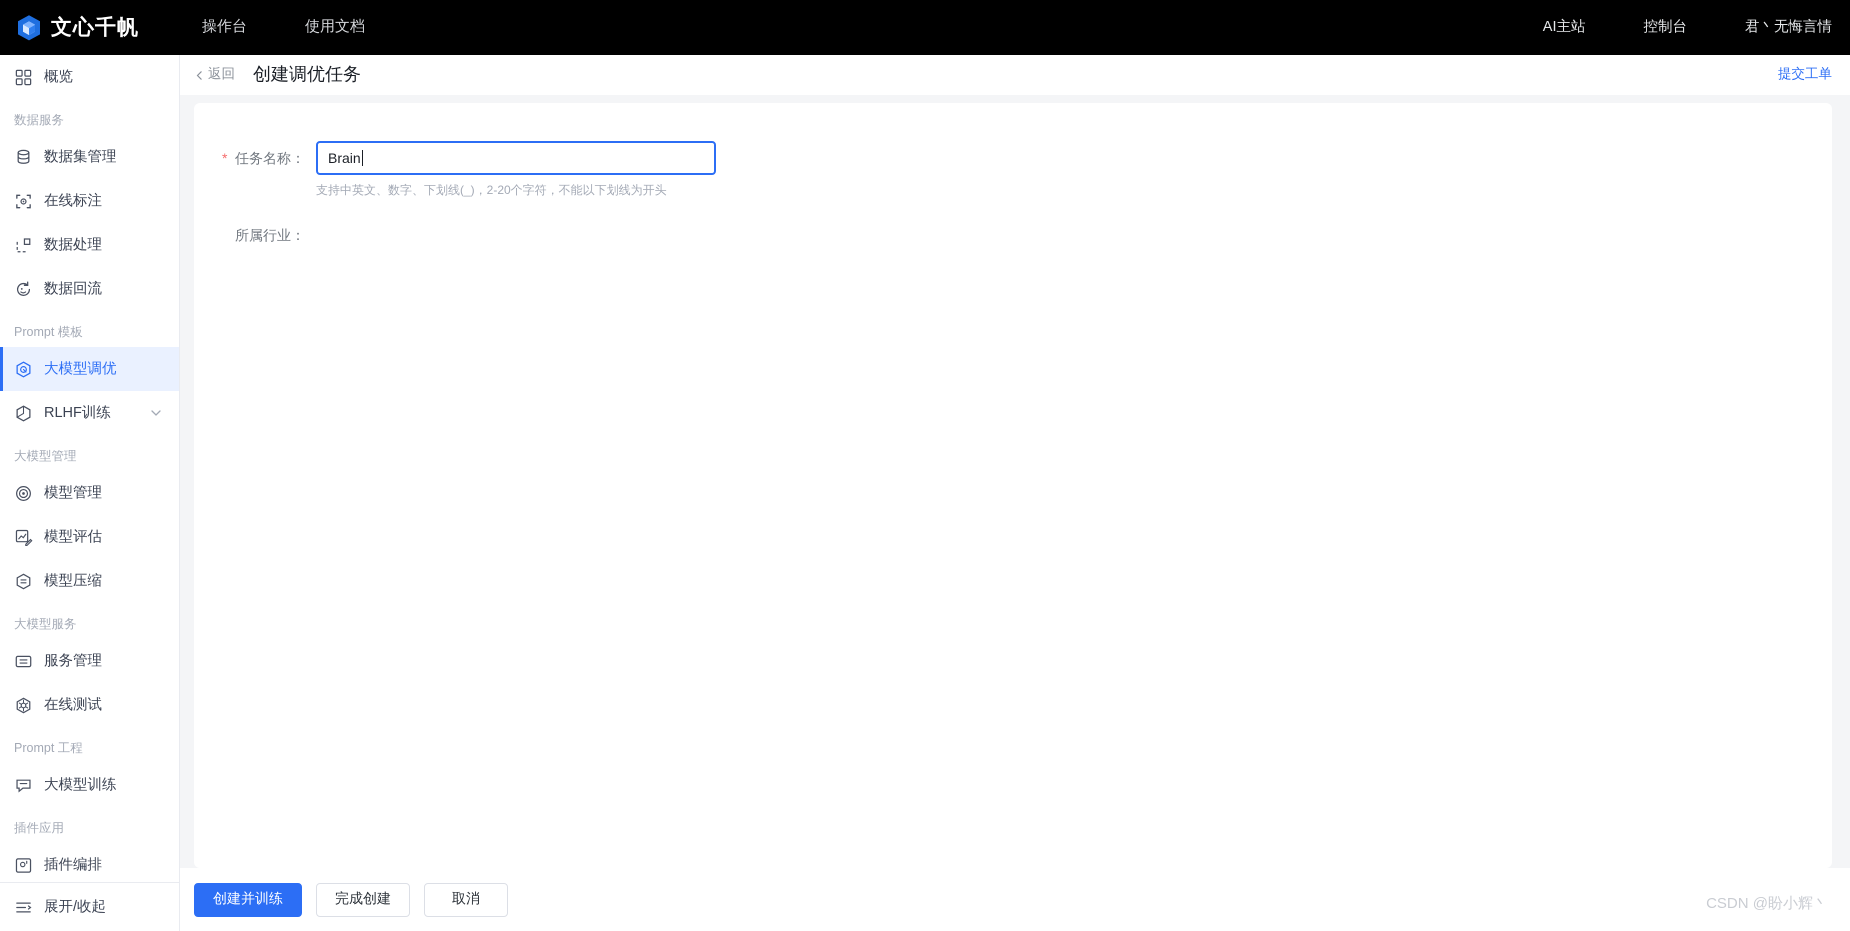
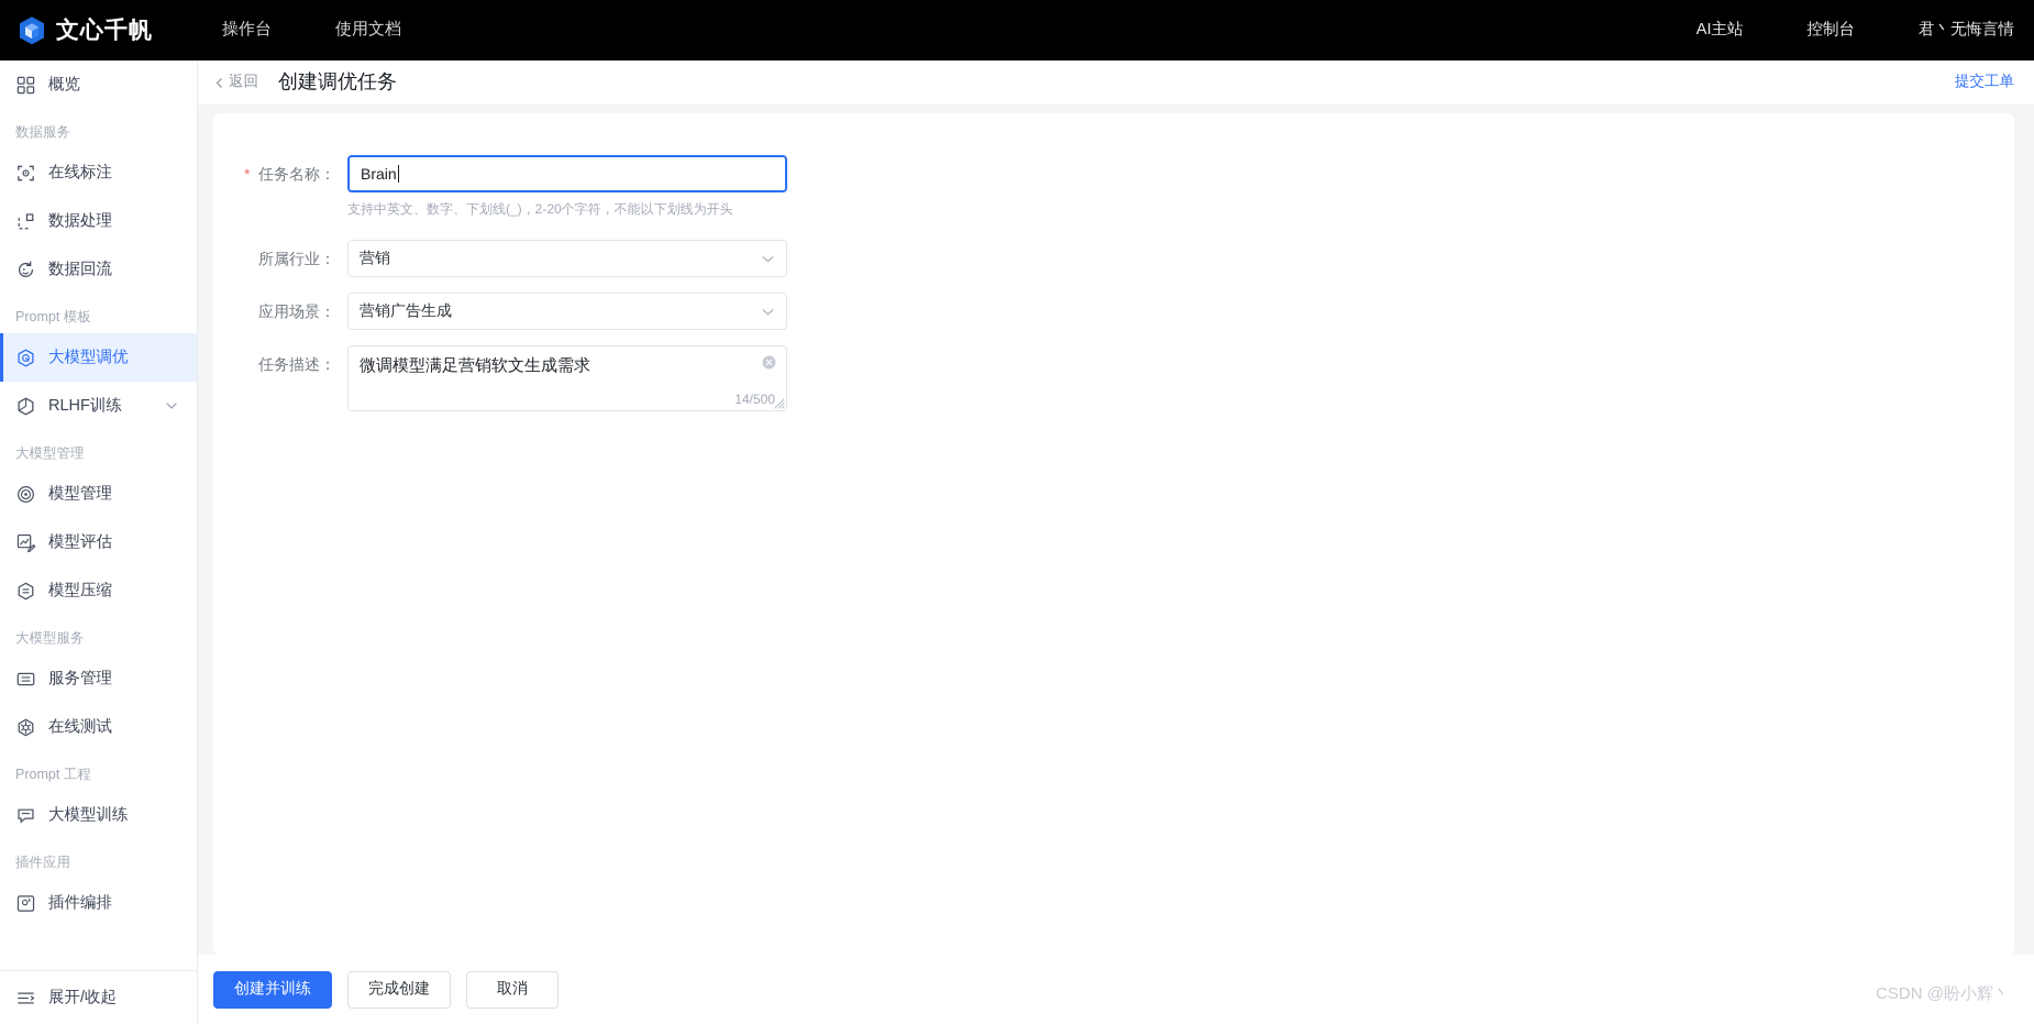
  文心千帆
  操作台
  使用文档
  AI主站
  控制台
  君丶无悔言情
  概览
  数据服务
- 数据集管理
  在线标注
  数据处理
  数据回流
  Prompt 模板
  大模型调优
  RLHF训练
  大模型管理
  模型管理
  模型评估
  模型压缩
  大模型服务
  服务管理
  在线测试
  Prompt 工程
  大模型训练
  插件应用
  插件编排
  展开/收起
  返回
  创建调优任务
  提交工单
  *
  任务名称：
  Brain
  支持中英文、数字、下划线(_)，2-20个字符，不能以下划线为开头
  所属行业：
+ 营销
+ 应用场景：
+ 营销广告生成
+ 任务描述：
+ 微调模型满足营销软文生成需求
+ 14/500
  创建并训练
  完成创建
  取消
  CSDN @盼小辉丶
